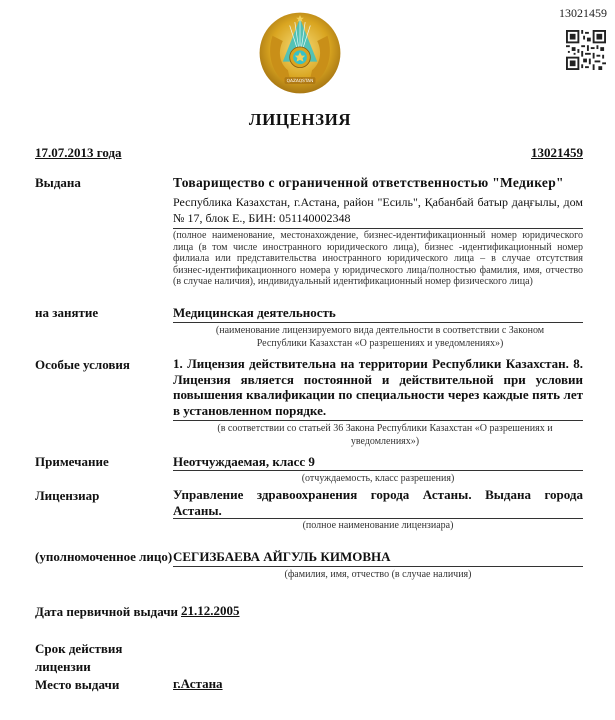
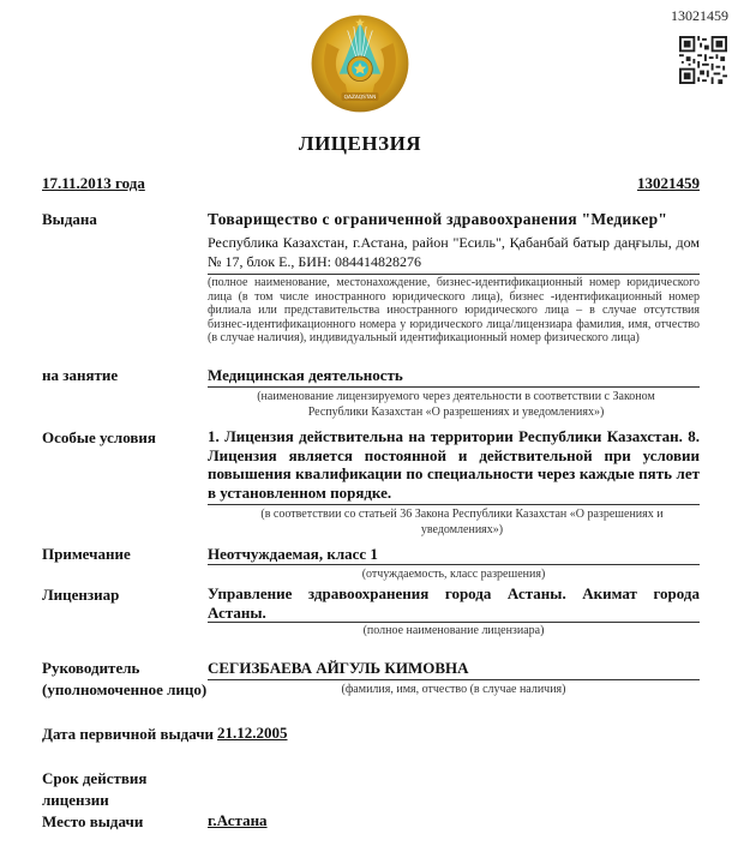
  13021459
  ЛИЦЕНЗИЯ
- 17.07.2013 года
+ 17.11.2013 года
  13021459
  Выдана
- Товарищество с ограниченной ответственностью "Медикер"
+ Товарищество с ограниченной здравоохранения "Медикер"
- Республика Казахстан, г.Астана, район "Есиль", Қабанбай батыр даңғылы, дом № 17, блок Е., БИН: 051140002348
+ Республика Казахстан, г.Астана, район "Есиль", Қабанбай батыр даңғылы, дом № 17, блок Е., БИН: 084414828276
- (полное наименование, местонахождение, бизнес-идентификационный номер юридического лица (в том числе иностранного юридического лица), бизнес -идентификационный номер филиала или представительства иностранного юридического лица – в случае отсутствия бизнес-идентификационного номера у юридического лица/полностью фамилия, имя, отчество (в случае наличия), индивидуальный идентификационный номер физического лица)
+ (полное наименование, местонахождение, бизнес-идентификационный номер юридического лица (в том числе иностранного юридического лица), бизнес -идентификационный номер филиала или представительства иностранного юридического лица – в случае отсутствия бизнес-идентификационного номера у юридического лица/лицензиара фамилия, имя, отчество (в случае наличия), индивидуальный идентификационный номер физического лица)
  на занятие
  Медицинская деятельность
- (наименование лицензируемого вида деятельности в соответствии с Законом Республики Казахстан «О разрешениях и уведомлениях»)
+ (наименование лицензируемого через деятельности в соответствии с Законом Республики Казахстан «О разрешениях и уведомлениях»)
  Особые условия
  1. Лицензия действительна на территории Республики Казахстан. 8. Лицензия является постоянной и действительной при условии повышения квалификации по специальности через каждые пять лет в установленном порядке.
  (в соответствии со статьей 36 Закона Республики Казахстан «О разрешениях и уведомлениях»)
  Примечание
- Неотчуждаемая, класс 9
+ Неотчуждаемая, класс 1
  (отчуждаемость, класс разрешения)
  Лицензиар
- Управление здравоохранения города Астаны. Выдана города Астаны.
+ Управление здравоохранения города Астаны. Акимат города Астаны.
  (полное наименование лицензиара)
+ Руководитель
  (уполномоченное лицо)
  СЕГИЗБАЕВА АЙГУЛЬ КИМОВНА
  (фамилия, имя, отчество (в случае наличия)
  Дата первичной выдачи
  21.12.2005
  Срок действия
  лицензии
  Место выдачи
  г.Астана
